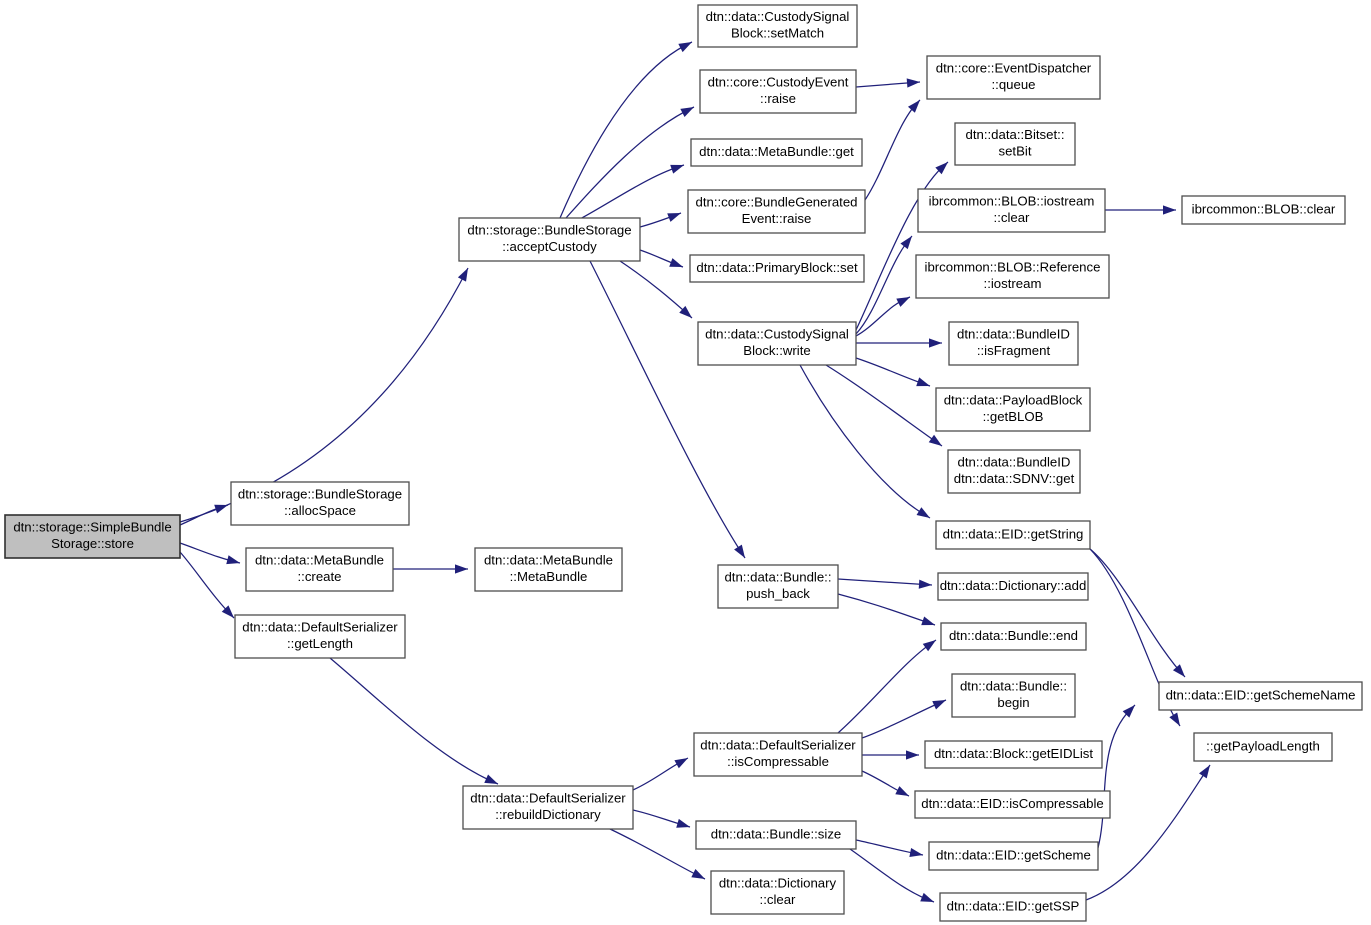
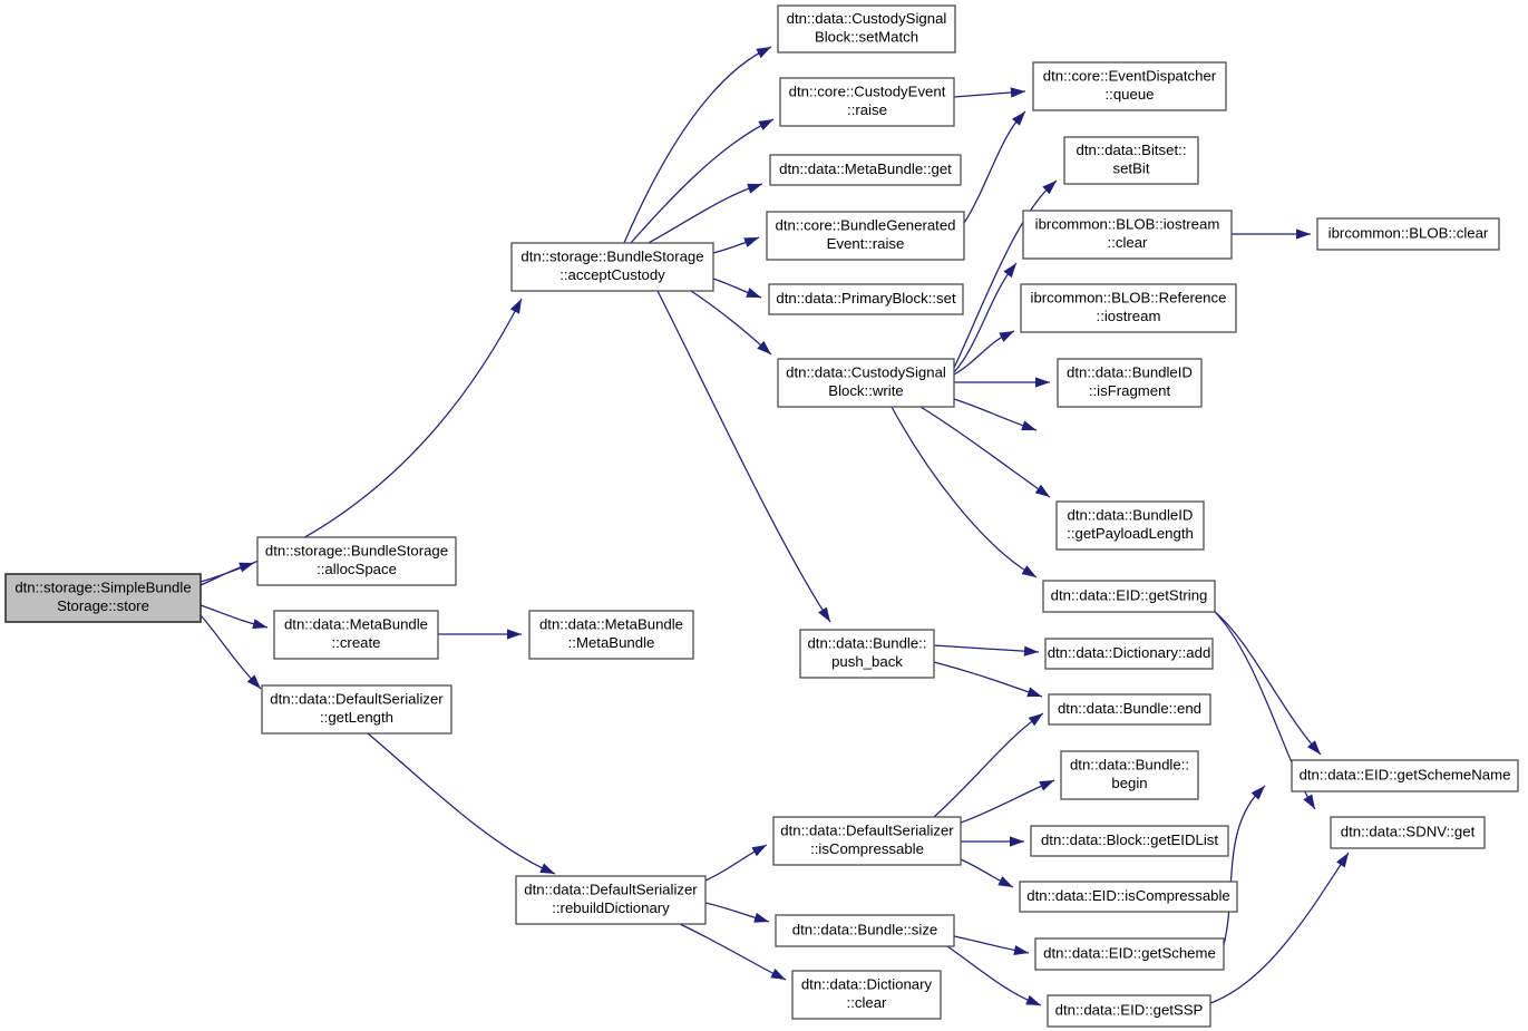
  dtn::storage::SimpleBundle
  Storage::store
  dtn::storage::BundleStorage
  ::acceptCustody
  dtn::storage::BundleStorage
  ::allocSpace
  dtn::data::MetaBundle
  ::create
  dtn::data::MetaBundle
  ::MetaBundle
  dtn::data::DefaultSerializer
  ::getLength
  dtn::data::CustodySignal
  Block::setMatch
  dtn::core::CustodyEvent
  ::raise
  dtn::data::MetaBundle::get
  dtn::core::BundleGenerated
  Event::raise
  dtn::data::PrimaryBlock::set
  dtn::data::CustodySignal
  Block::write
  dtn::core::EventDispatcher
  ::queue
  dtn::data::Bitset::
  setBit
  ibrcommon::BLOB::iostream
  ::clear
  ibrcommon::BLOB::clear
  ibrcommon::BLOB::Reference
  ::iostream
  dtn::data::BundleID
  ::isFragment
- dtn::data::PayloadBlock
- ::getBLOB
  dtn::data::BundleID
- dtn::data::SDNV::get
+ ::getPayloadLength
  dtn::data::EID::getString
  dtn::data::Bundle::
  push_back
  dtn::data::Dictionary::add
  dtn::data::Bundle::end
  dtn::data::Bundle::
  begin
  dtn::data::DefaultSerializer
  ::isCompressable
  dtn::data::Block::getEIDList
  dtn::data::EID::isCompressable
  dtn::data::DefaultSerializer
  ::rebuildDictionary
  dtn::data::Bundle::size
  dtn::data::Dictionary
  ::clear
  dtn::data::EID::getScheme
  dtn::data::EID::getSSP
  dtn::data::EID::getSchemeName
- ::getPayloadLength
+ dtn::data::SDNV::get
